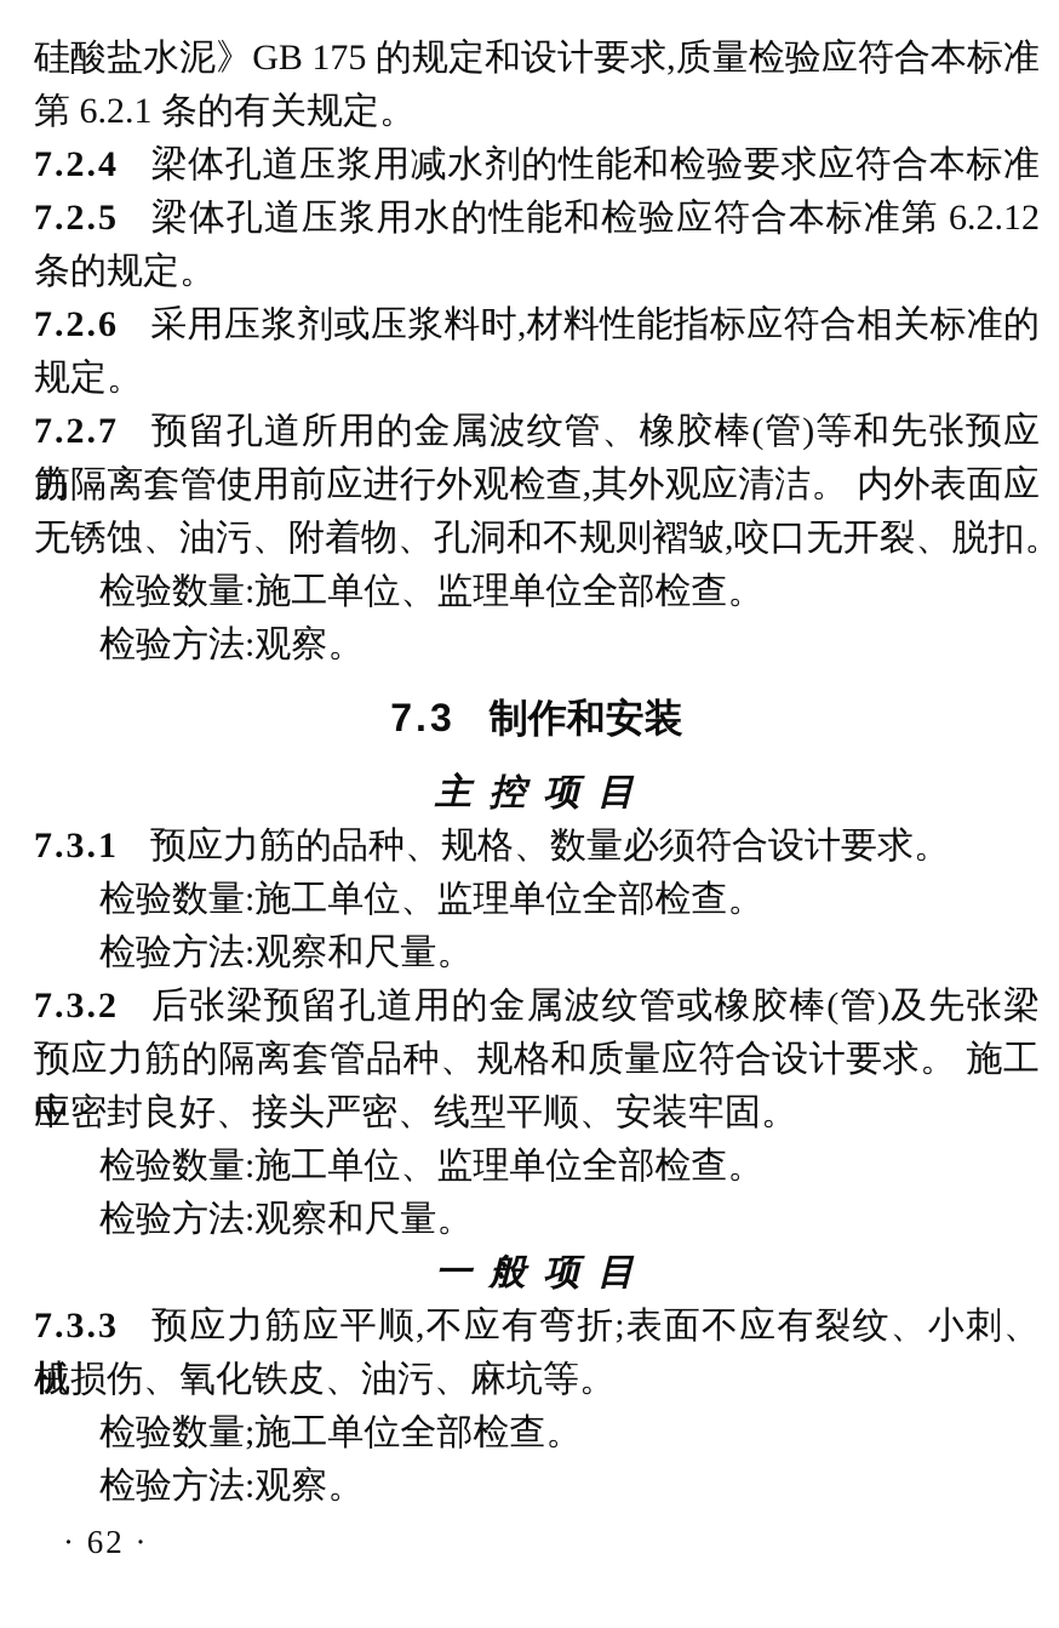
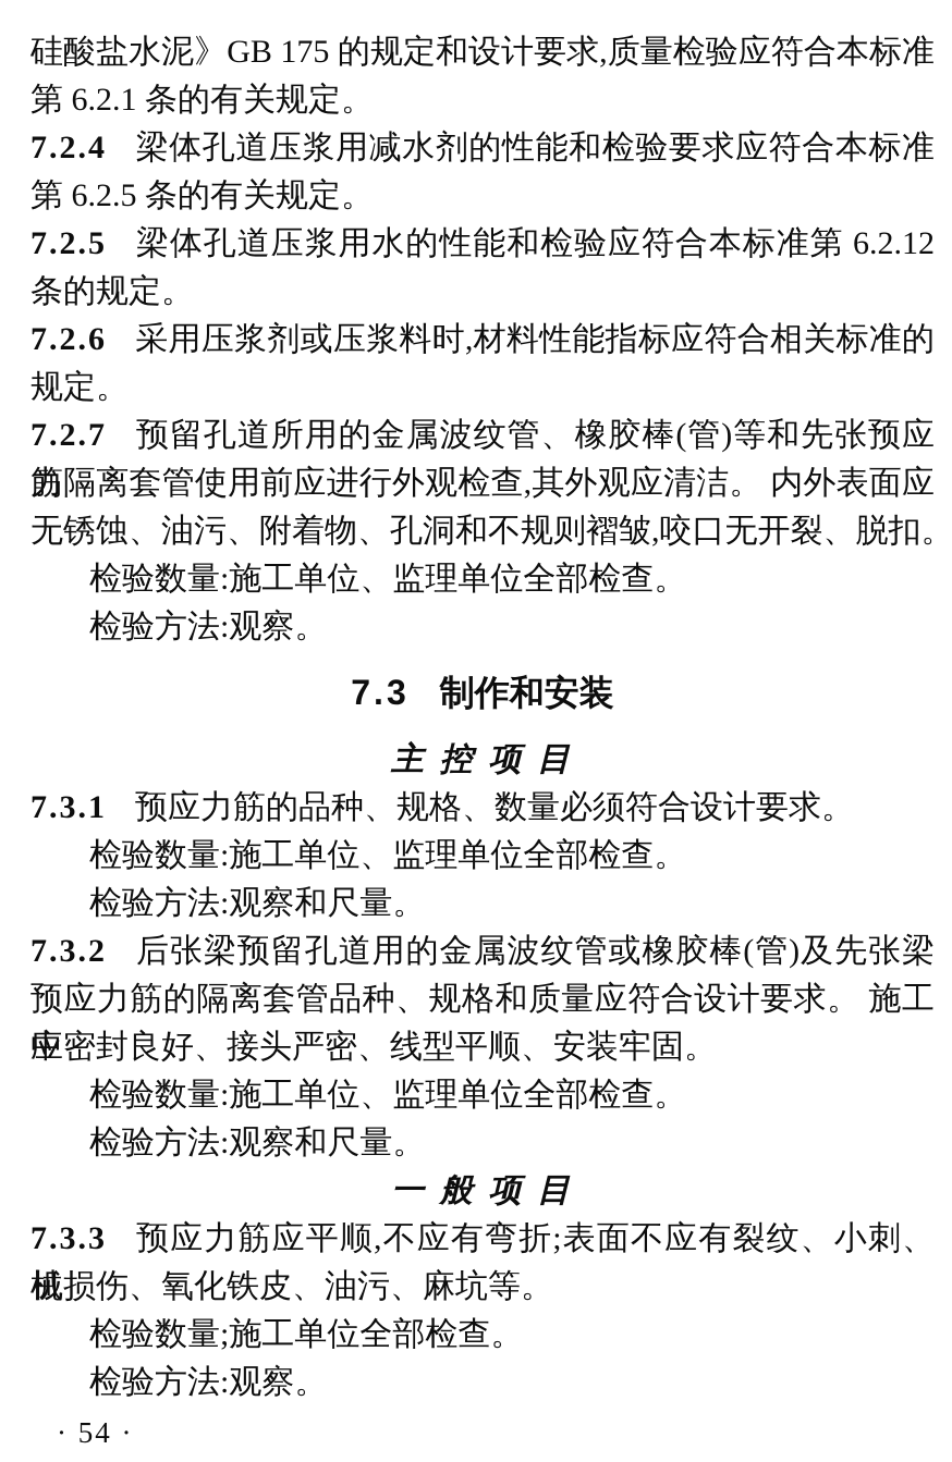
  硅酸盐水泥》GB 175 的规定和设计要求,质量检验应符合本标准
  第 6.2.1 条的有关规定。
  7.2.4 梁体孔道压浆用减水剂的性能和检验要求应符合本标准
+ 第 6.2.5 条的有关规定。
  7.2.5 梁体孔道压浆用水的性能和检验应符合本标准第 6.2.12
  条的规定。
  7.2.6 采用压浆剂或压浆料时,材料性能指标应符合相关标准的
  规定。
  7.2.7 预留孔道所用的金属波纹管、橡胶棒(管)等和先张预应力
  筋隔离套管使用前应进行外观检查,其外观应清洁。 内外表面应
  无锈蚀、油污、附着物、孔洞和不规则褶皱,咬口无开裂、脱扣。
  检验数量:施工单位、监理单位全部检查。
  检验方法:观察。
  7.3 制作和安装
  主 控 项 目
  7.3.1 预应力筋的品种、规格、数量必须符合设计要求。
  检验数量:施工单位、监理单位全部检查。
  检验方法:观察和尺量。
  7.3.2 后张梁预留孔道用的金属波纹管或橡胶棒(管)及先张梁
  预应力筋的隔离套管品种、规格和质量应符合设计要求。 施工中
  应密封良好、接头严密、线型平顺、安装牢固。
  检验数量:施工单位、监理单位全部检查。
  检验方法:观察和尺量。
  一 般 项 目
  7.3.3 预应力筋应平顺,不应有弯折;表面不应有裂纹、小刺、机
  械损伤、氧化铁皮、油污、麻坑等。
  检验数量;施工单位全部检查。
  检验方法:观察。
- · 62 ·
+ · 54 ·
